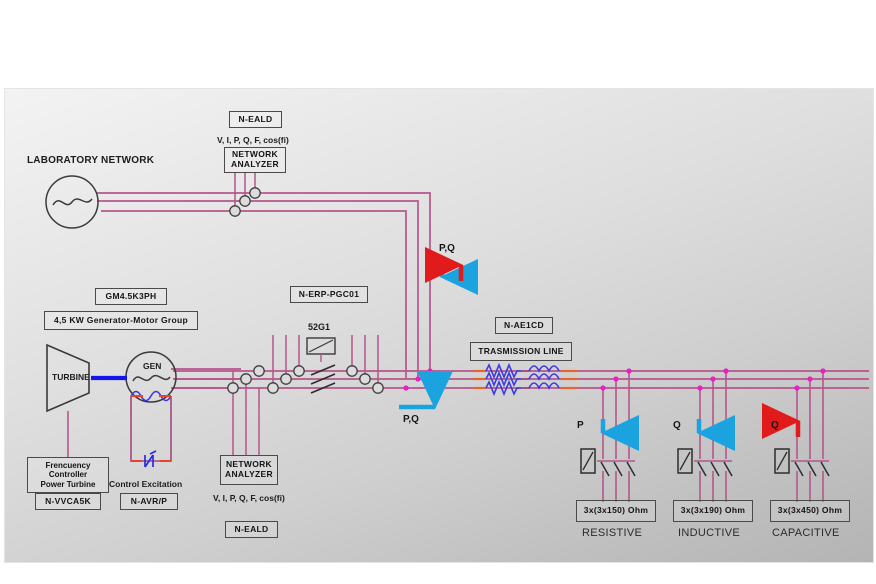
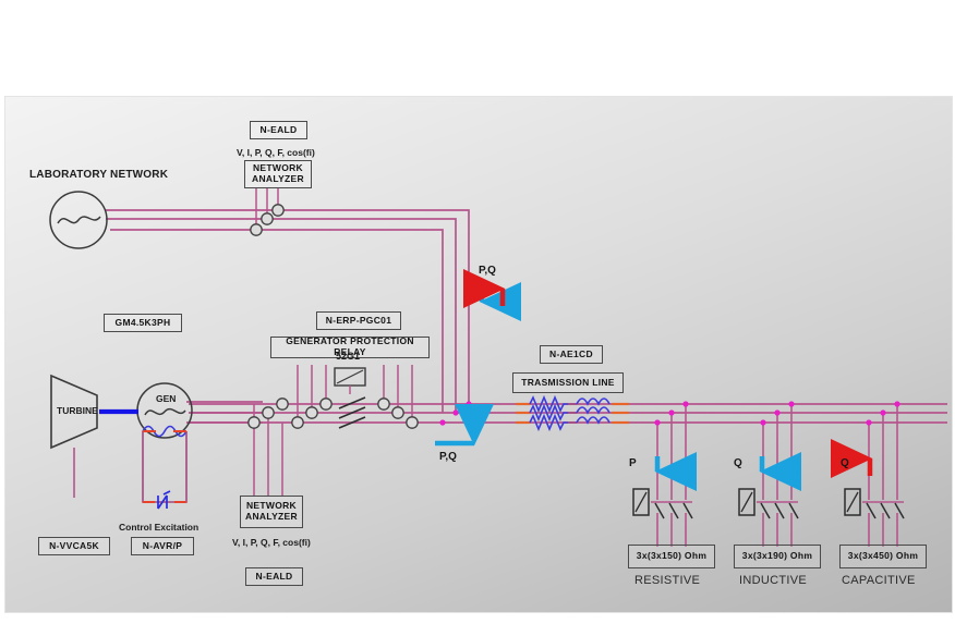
  LABORATORY NETWORK
  N-EALD
  V, I, P, Q, F, cos(fi)
  NETWORK
  ANALYZER
  GM4.5K3PH
- 4,5 KW Generator-Motor Group
  TURBINE
  GEN
- Frencuency
- Controller
- Power Turbine
  N-VVCA5K
  Control Excitation
  N-AVR/P
  NETWORK
  ANALYZER
  V, I, P, Q, F, cos(fi)
  N-EALD
  N-ERP-PGC01
+ GENERATOR PROTECTION RELAY
  52G1
  N-AE1CD
  TRASMISSION LINE
  P,Q
  P,Q
  P
  Q
  Q
  3x(3x150) Ohm
  RESISTIVE
  3x(3x190) Ohm
  INDUCTIVE
  3x(3x450) Ohm
  CAPACITIVE
